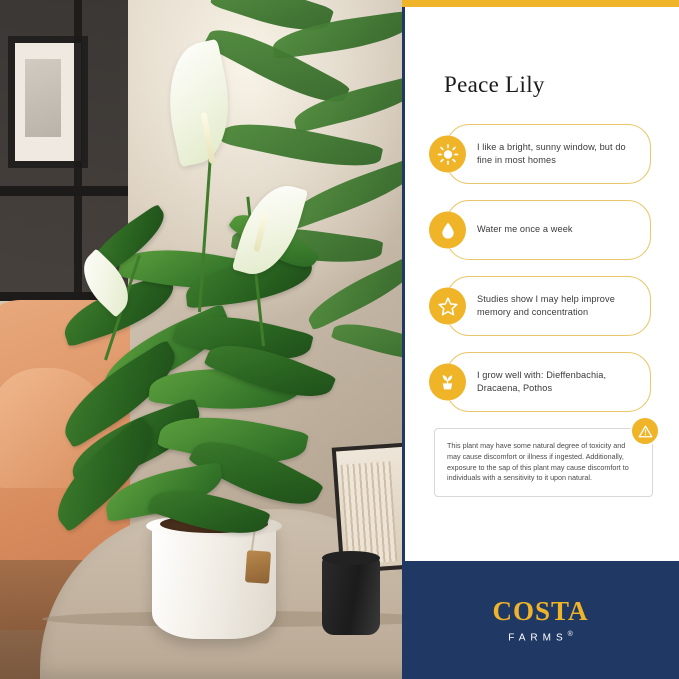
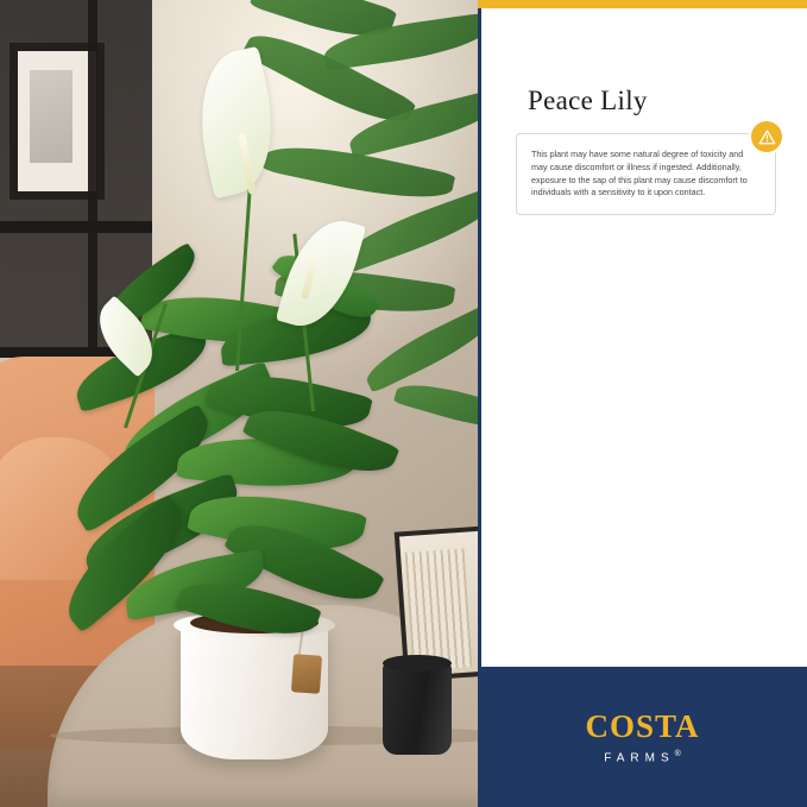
  Peace Lily
- I like a bright, sunny window, but do fine in most homes
- Water me once a week
- Studies show I may help improve memory and concentration
- I grow well with: Dieffenbachia, Dracaena, Pothos
- This plant may have some natural degree of toxicity and may cause discomfort or illness if ingested. Additionally, exposure to the sap of this plant may cause discomfort to individuals with a sensitivity to it upon natural.
+ This plant may have some natural degree of toxicity and may cause discomfort or illness if ingested. Additionally, exposure to the sap of this plant may cause discomfort to individuals with a sensitivity to it upon contact.
  COSTA
  FARMS
